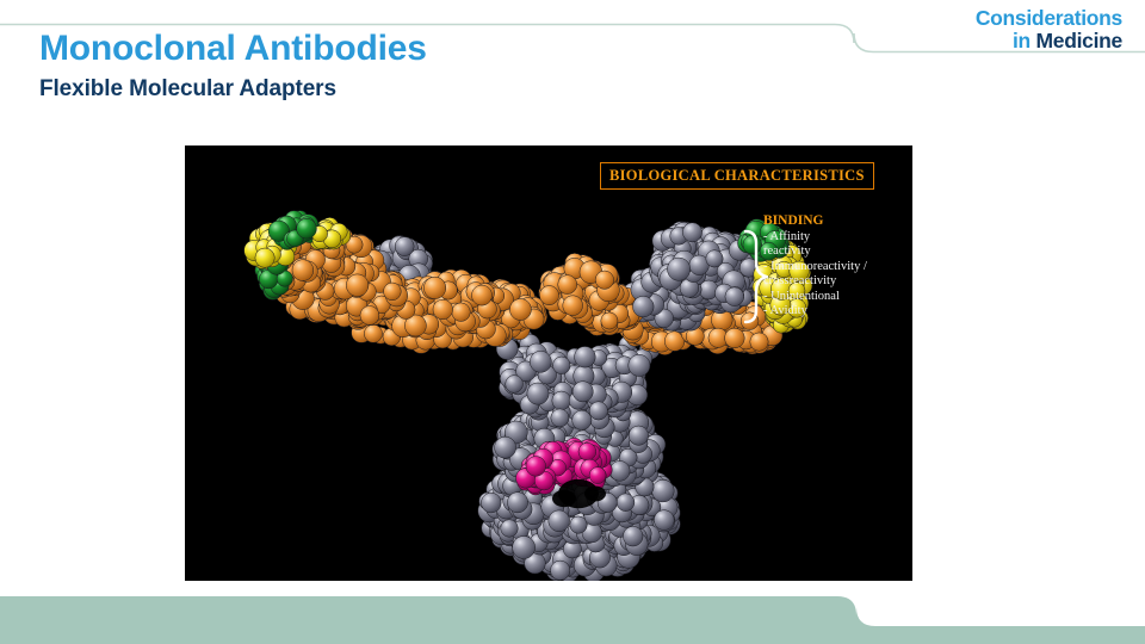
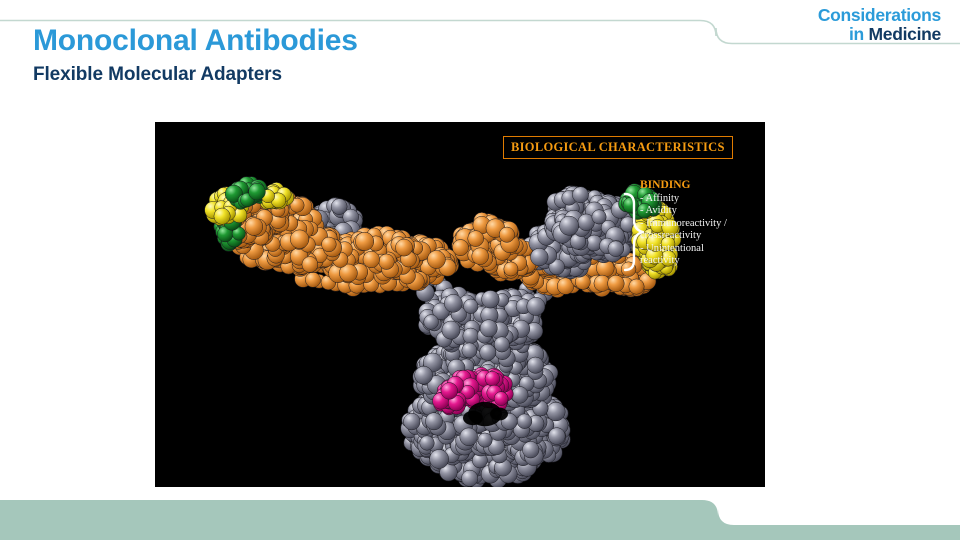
  Monoclonal Antibodies
  Flexible Molecular Adapters
  Considerations
  in Medicine
  BIOLOGICAL CHARACTERISTICS
  BINDING
  - Affinity
- reactivity
+ - Avidity
  - Immunoreactivity /
  crossreactivity
  - Unintentional
- - Avidity
+ reactivity
